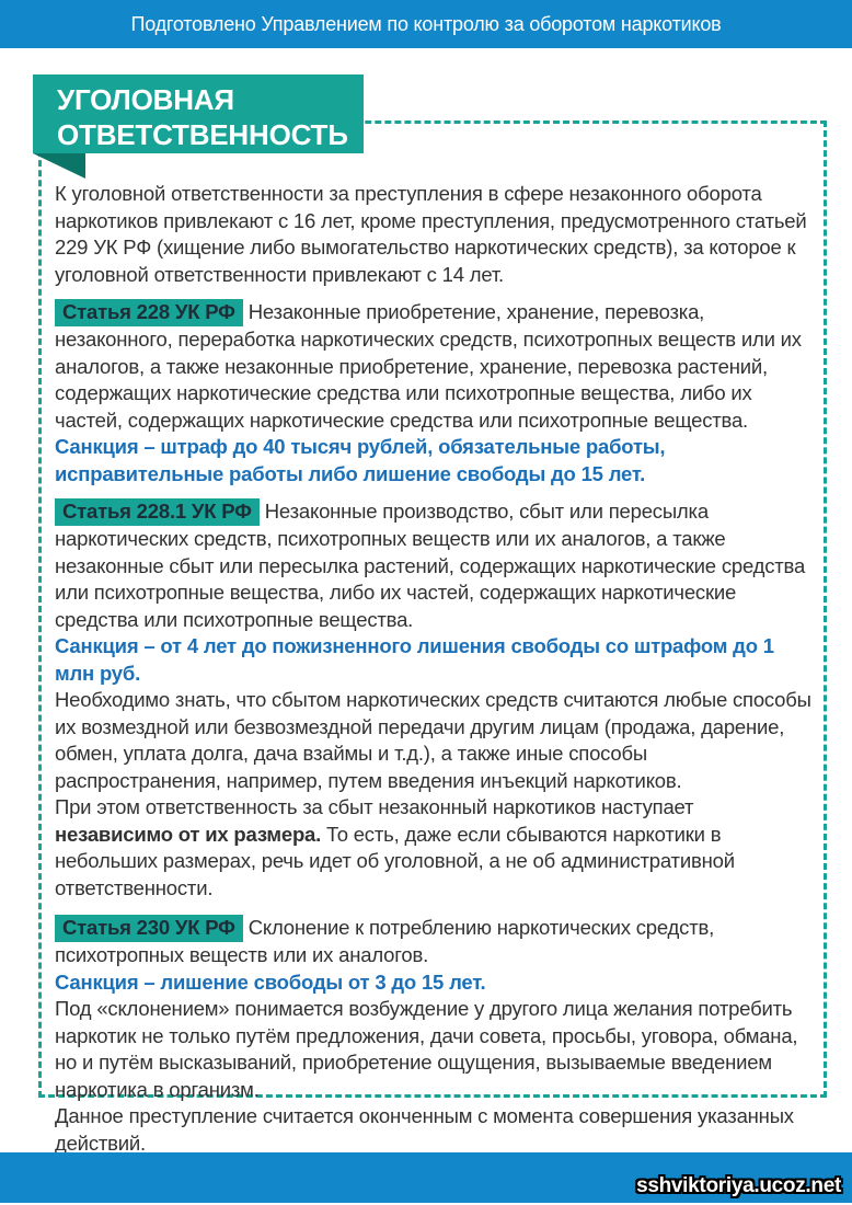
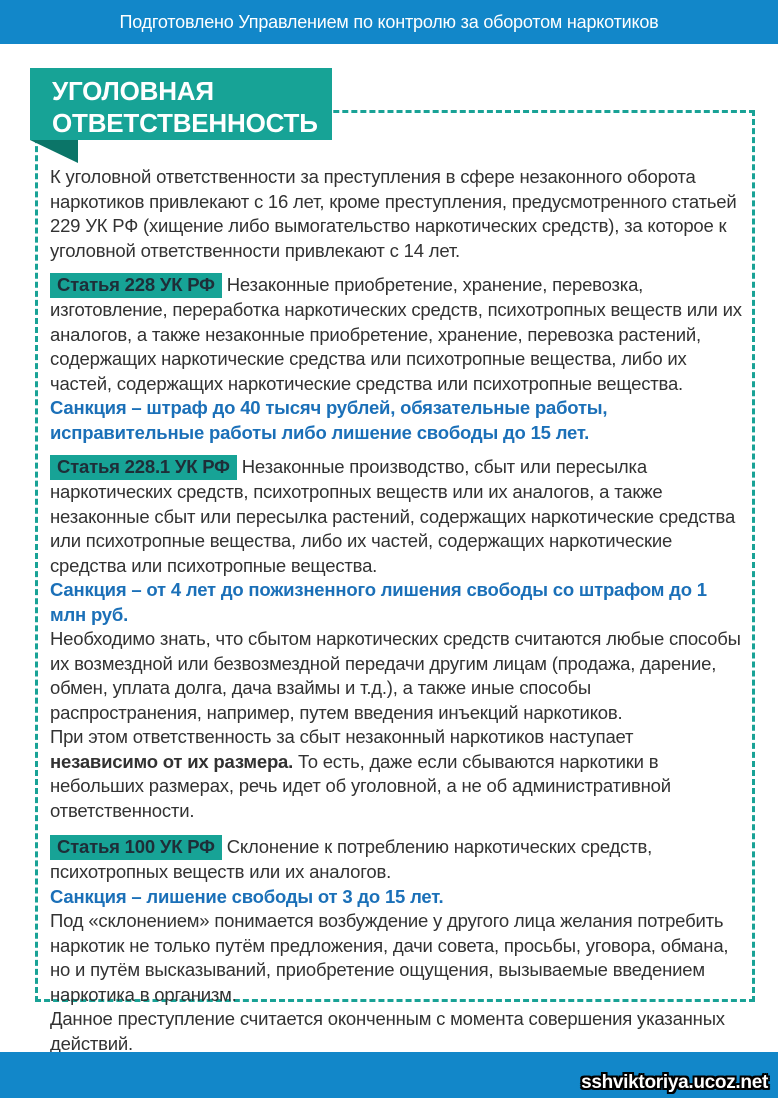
  Подготовлено Управлением по контролю за оборотом наркотиков
  УГОЛОВНАЯ
  ОТВЕТСТВЕННОСТЬ
  К уголовной ответственности за преступления в сфере незаконного оборота наркотиков привлекают с 16 лет, кроме преступления, предусмотренного статьей 229 УК РФ (хищение либо вымогательство наркотических средств), за которое к уголовной ответственности привлекают с 14 лет.
- Статья 228 УК РФ Незаконные приобретение, хранение, перевозка, незаконного, переработка наркотических средств, психотропных веществ или их аналогов, а также незаконные приобретение, хранение, перевозка растений, содержащих наркотические средства или психотропные вещества, либо их частей, содержащих наркотические средства или психотропные вещества.
+ Статья 228 УК РФ Незаконные приобретение, хранение, перевозка, изготовление, переработка наркотических средств, психотропных веществ или их аналогов, а также незаконные приобретение, хранение, перевозка растений, содержащих наркотические средства или психотропные вещества, либо их частей, содержащих наркотические средства или психотропные вещества.
  Санкция – штраф до 40 тысяч рублей, обязательные работы, исправительные работы либо лишение свободы до 15 лет.
  Статья 228.1 УК РФ Незаконные производство, сбыт или пересылка наркотических средств, психотропных веществ или их аналогов, а также незаконные сбыт или пересылка растений, содержащих наркотические средства или психотропные вещества, либо их частей, содержащих наркотические средства или психотропные вещества.
  Санкция – от 4 лет до пожизненного лишения свободы со штрафом до 1 млн руб.
  Необходимо знать, что сбытом наркотических средств считаются любые способы их возмездной или безвозмездной передачи другим лицам (продажа, дарение, обмен, уплата долга, дача взаймы и т.д.), а также иные способы распространения, например, путем введения инъекций наркотиков.
  При этом ответственность за сбыт незаконный наркотиков наступает независимо от их размера. То есть, даже если сбываются наркотики в небольших размерах, речь идет об уголовной, а не об административной ответственности.
- Статья 230 УК РФ Склонение к потреблению наркотических средств, психотропных веществ или их аналогов.
+ Статья 100 УК РФ Склонение к потреблению наркотических средств, психотропных веществ или их аналогов.
  Санкция – лишение свободы от 3 до 15 лет.
  Под «склонением» понимается возбуждение у другого лица желания потребить наркотик не только путём предложения, дачи совета, просьбы, уговора, обмана, но и путём высказываний, приобретение ощущения, вызываемые введением наркотика в организм.
  Данное преступление считается оконченным с момента совершения указанных действий.
  sshviktoriya.ucoz.net
